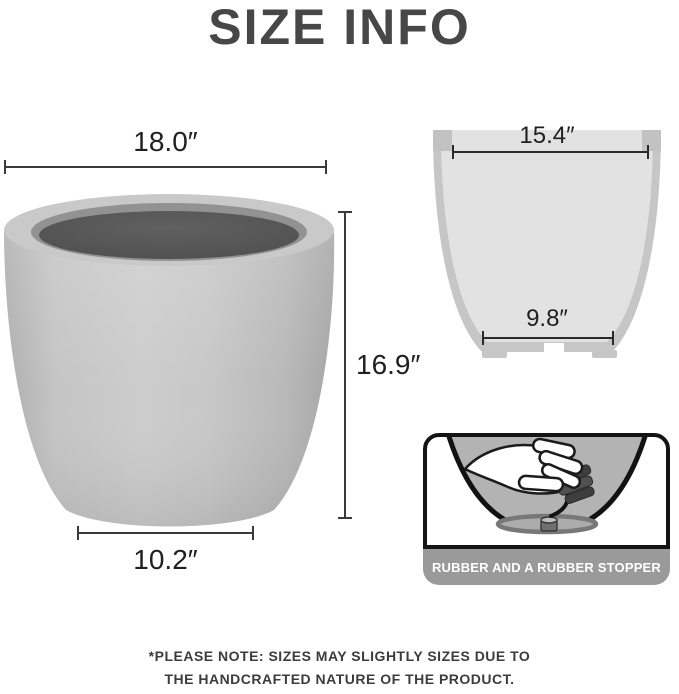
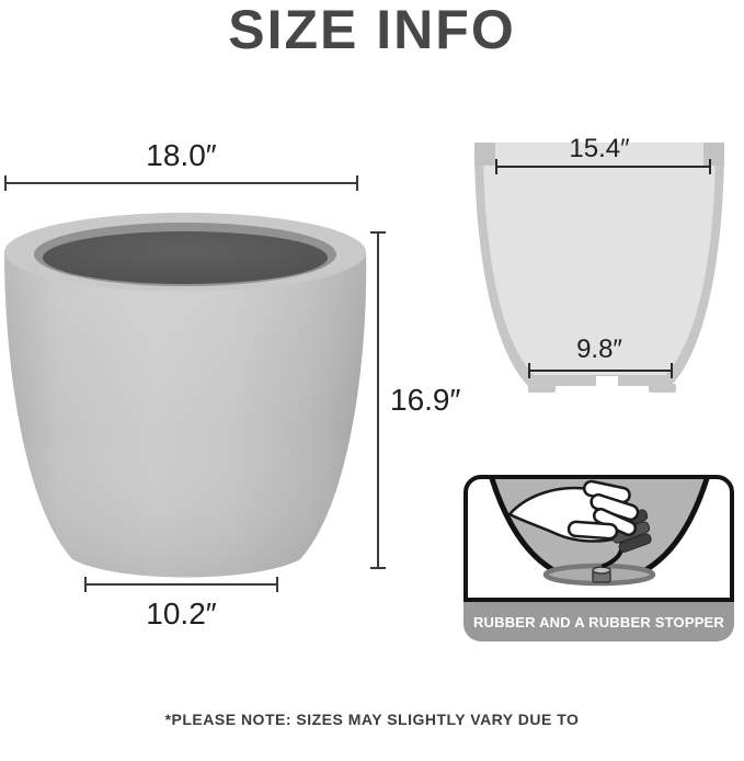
  SIZE INFO
  18.0″
  16.9″
  10.2″
  15.4″
  9.8″
  RUBBER AND A RUBBER STOPPER
- *PLEASE NOTE: SIZES MAY SLIGHTLY SIZES DUE TO
+ *PLEASE NOTE: SIZES MAY SLIGHTLY VARY DUE TO
- THE HANDCRAFTED NATURE OF THE PRODUCT.
